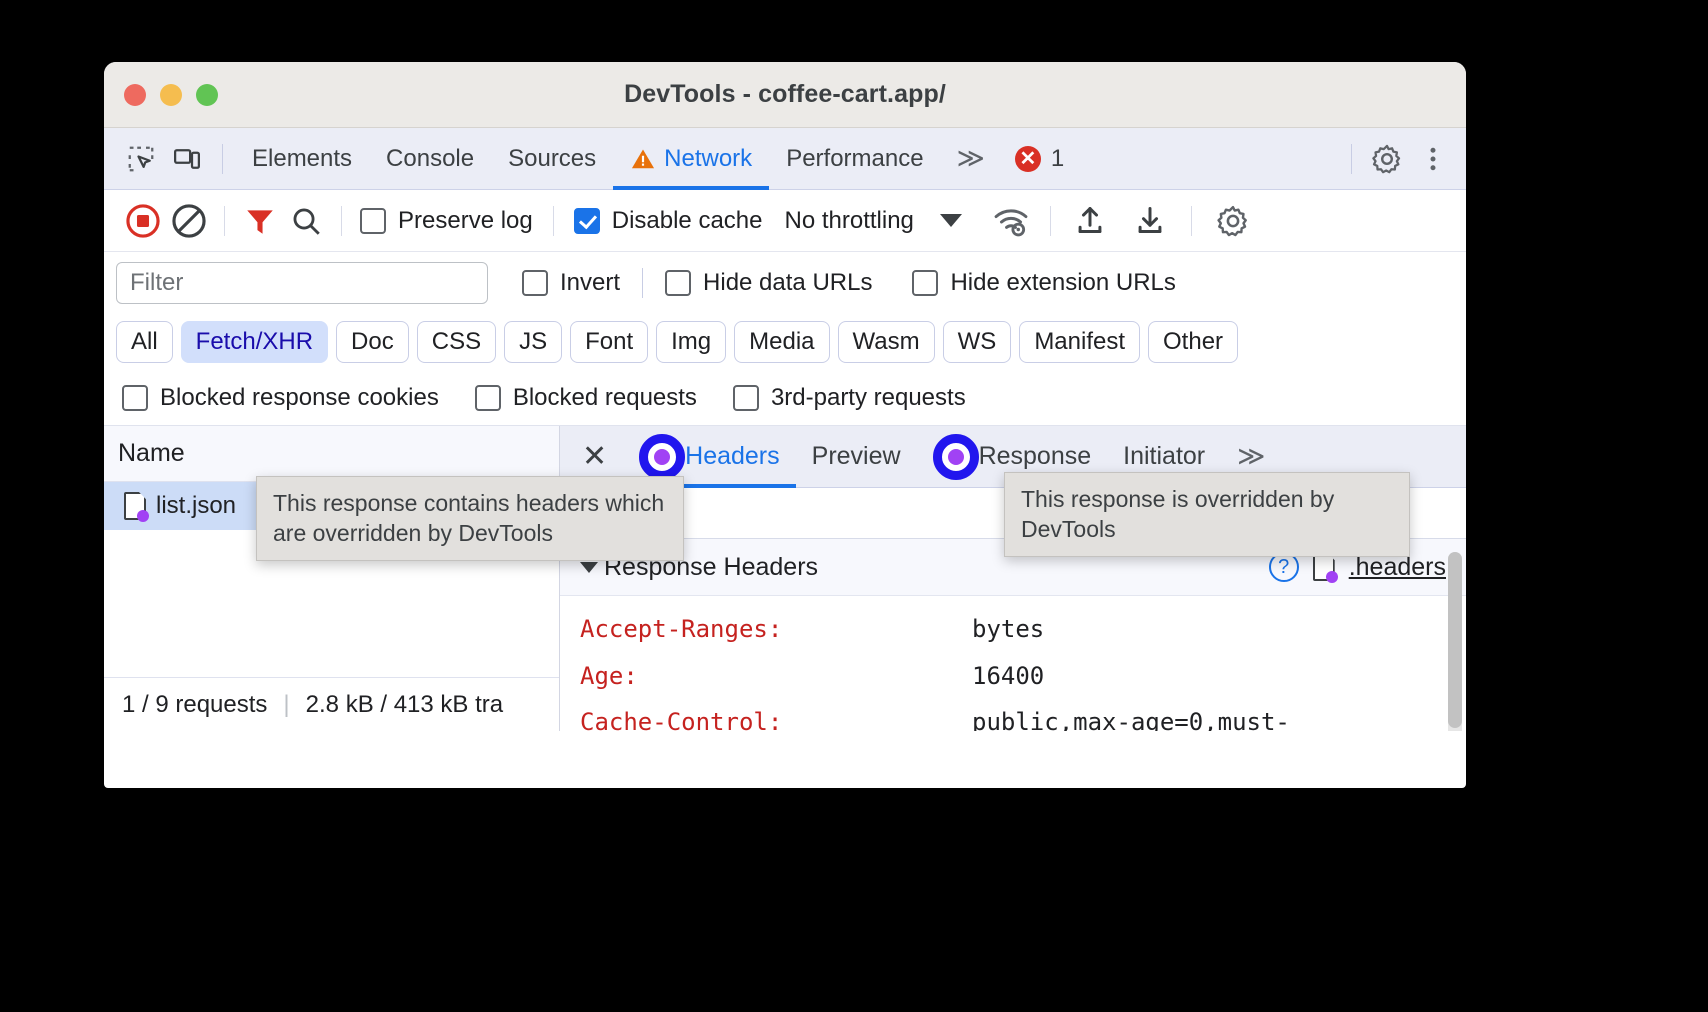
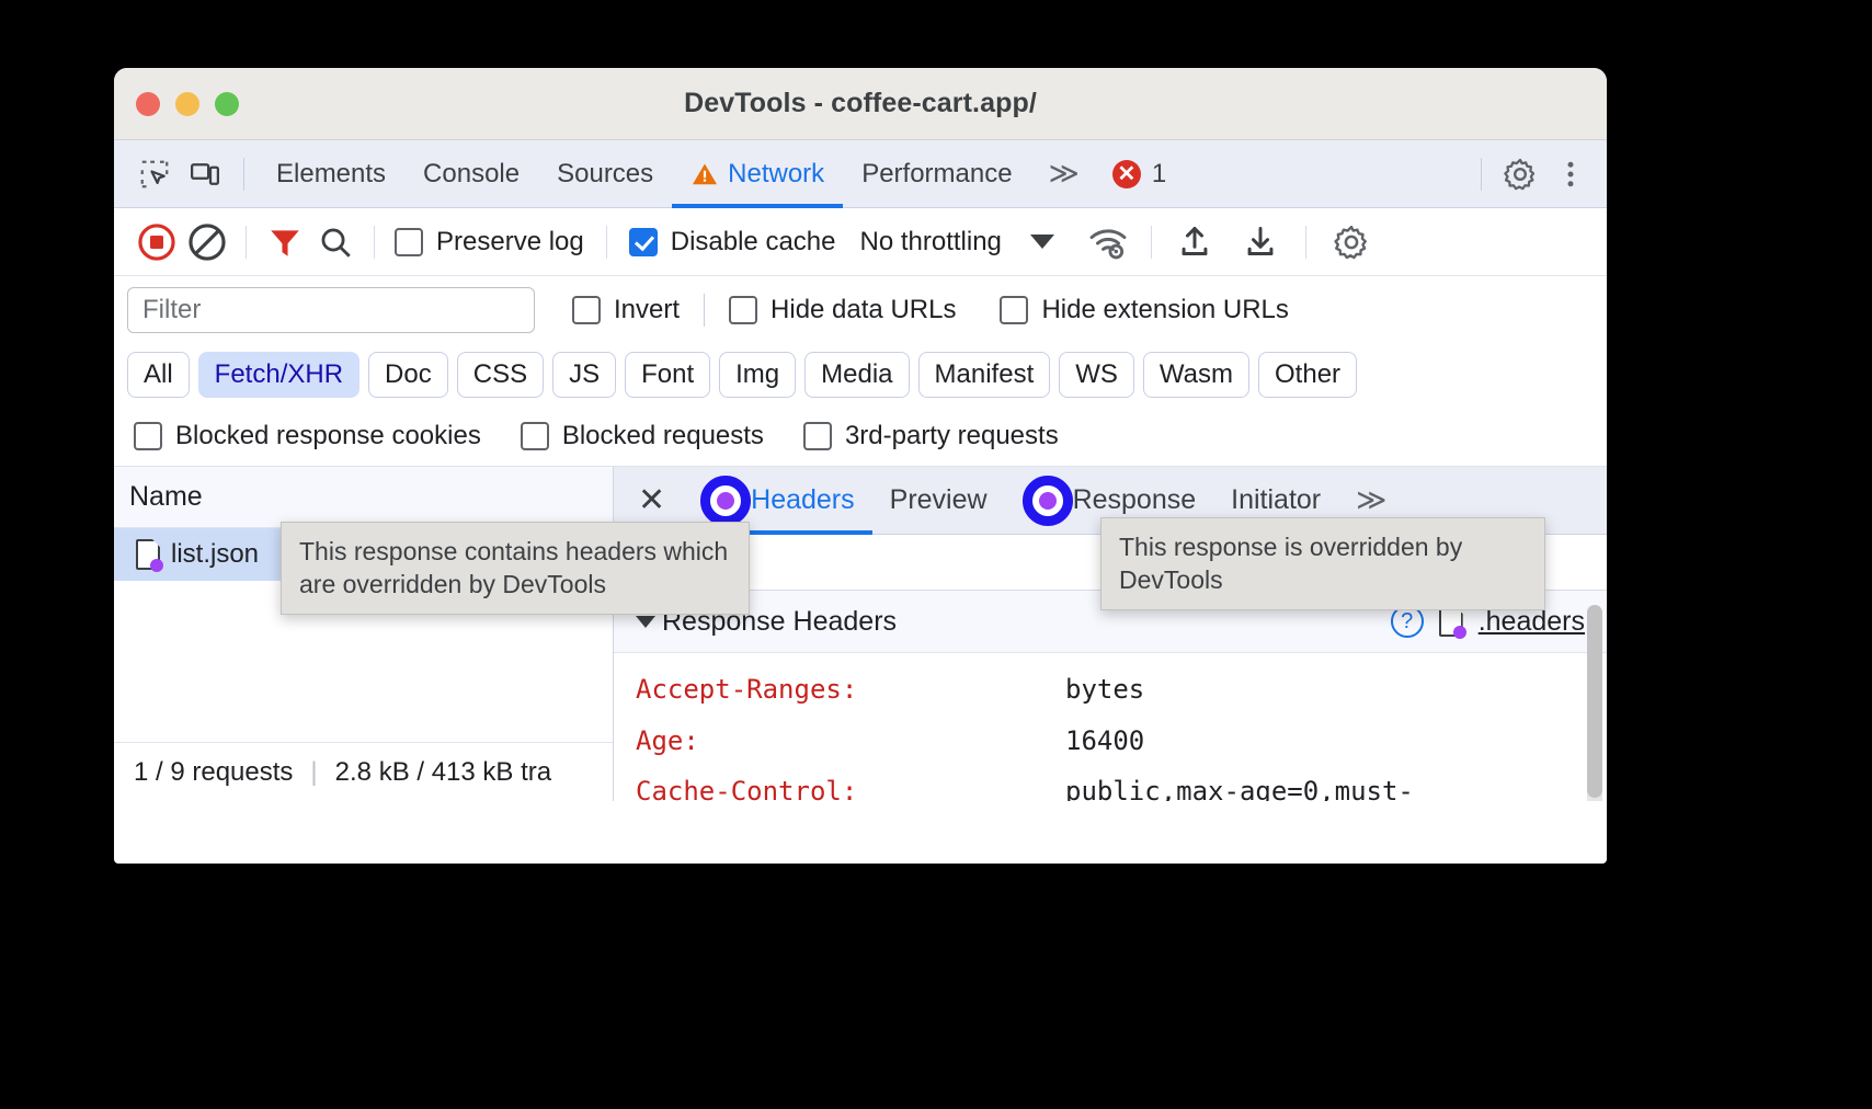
  DevTools - coffee-cart.app/
  Elements
  Console
  Sources
  Network
  Performance
  ≫
  ✕
  1
  Preserve log
  Disable cache
  No throttling
  Filter
  Invert
  Hide data URLs
  Hide extension URLs
  All
  Fetch/XHR
  Doc
  CSS
  JS
  Font
  Img
  Media
- Wasm
+ Manifest
  WS
- Manifest
+ Wasm
  Other
  Blocked response cookies
  Blocked requests
  3rd-party requests
  Name
  list.json
  1 / 9 requests
  |
  2.8 kB / 413 kB tra
  ✕
  Headers
  Preview
  Response
  Initiator
  ≫
  Response Headers
  ?
  .headers
  Accept-Ranges:
  bytes
  Age:
  16400
  Cache-Control:
  This response contains headers which are overridden by DevTools
  This response is overridden by DevTools
